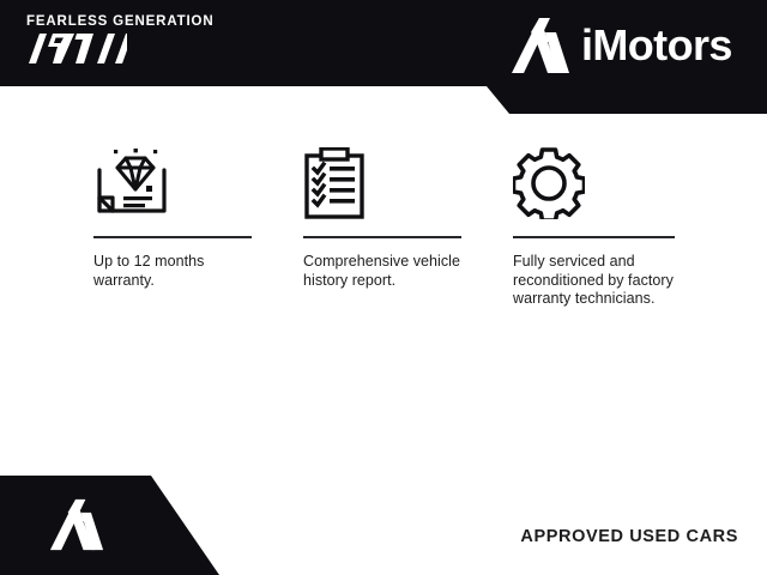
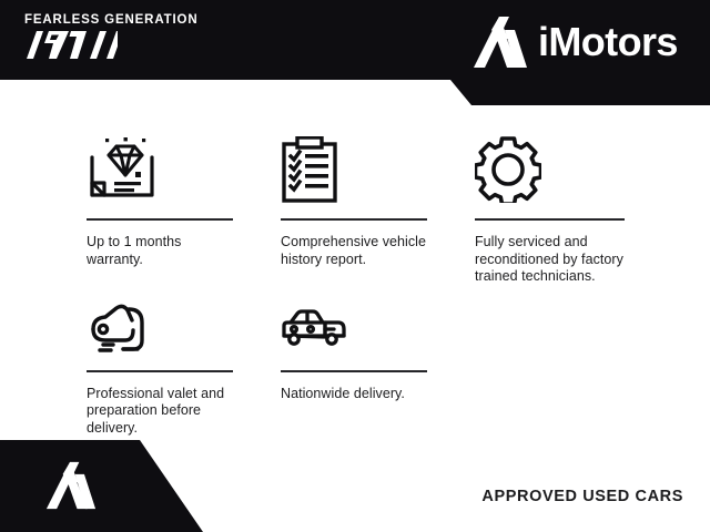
  FEARLESS GENERATION
  iMotors
- Up to 12 months warranty.
+ Up to 1 months warranty.
  Comprehensive vehicle history report.
- Fully serviced and reconditioned by factory warranty technicians.
+ Fully serviced and reconditioned by factory trained technicians.
+ Professional valet and preparation before delivery.
+ Nationwide delivery.
  APPROVED USED CARS
